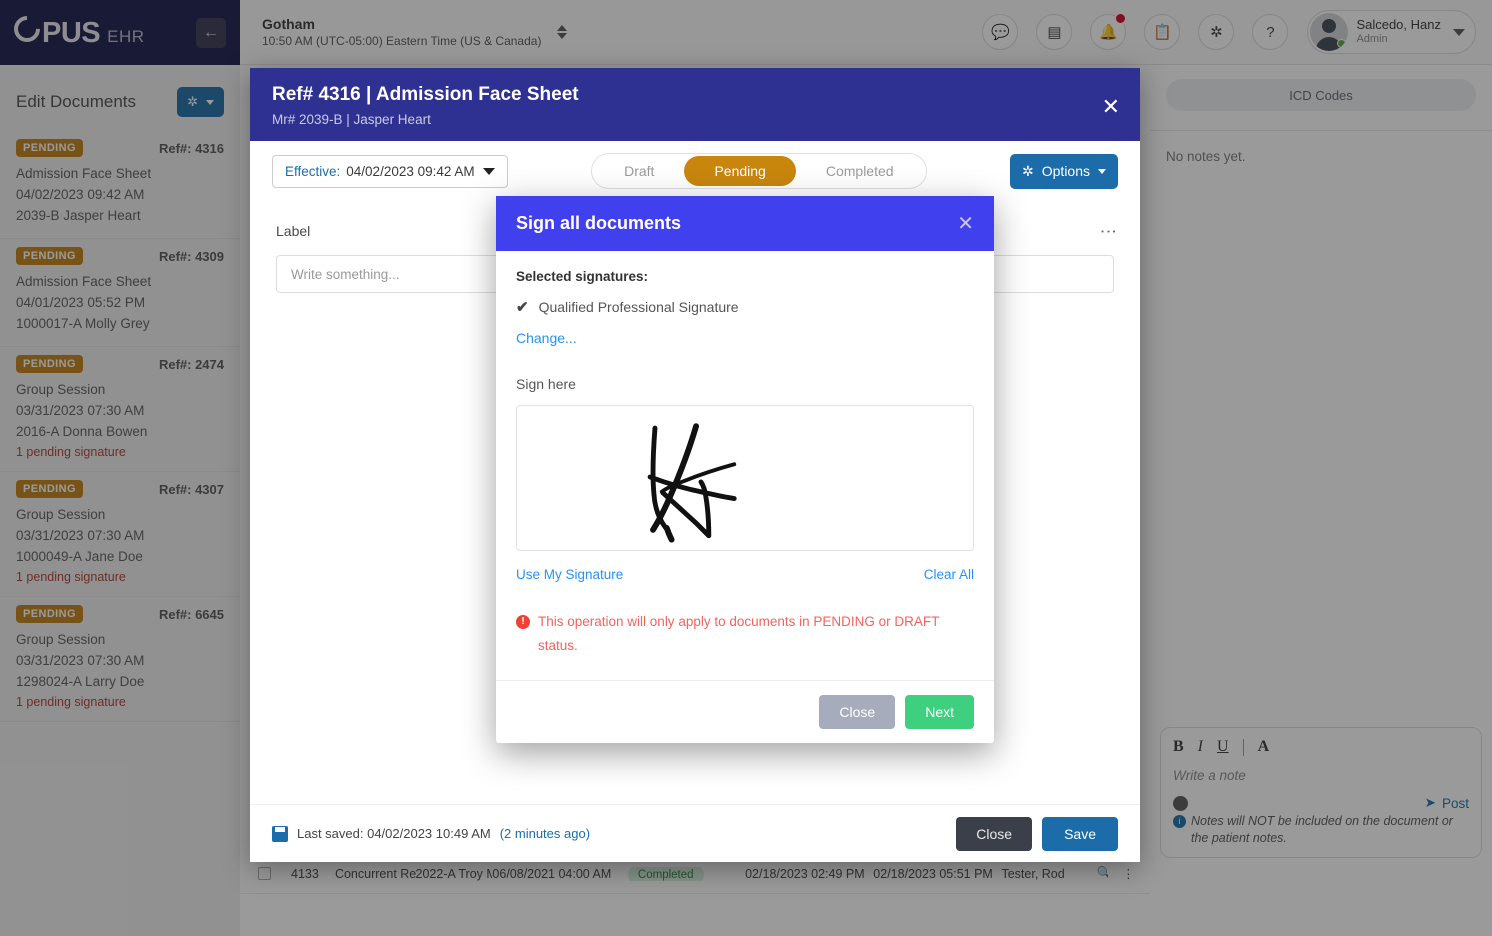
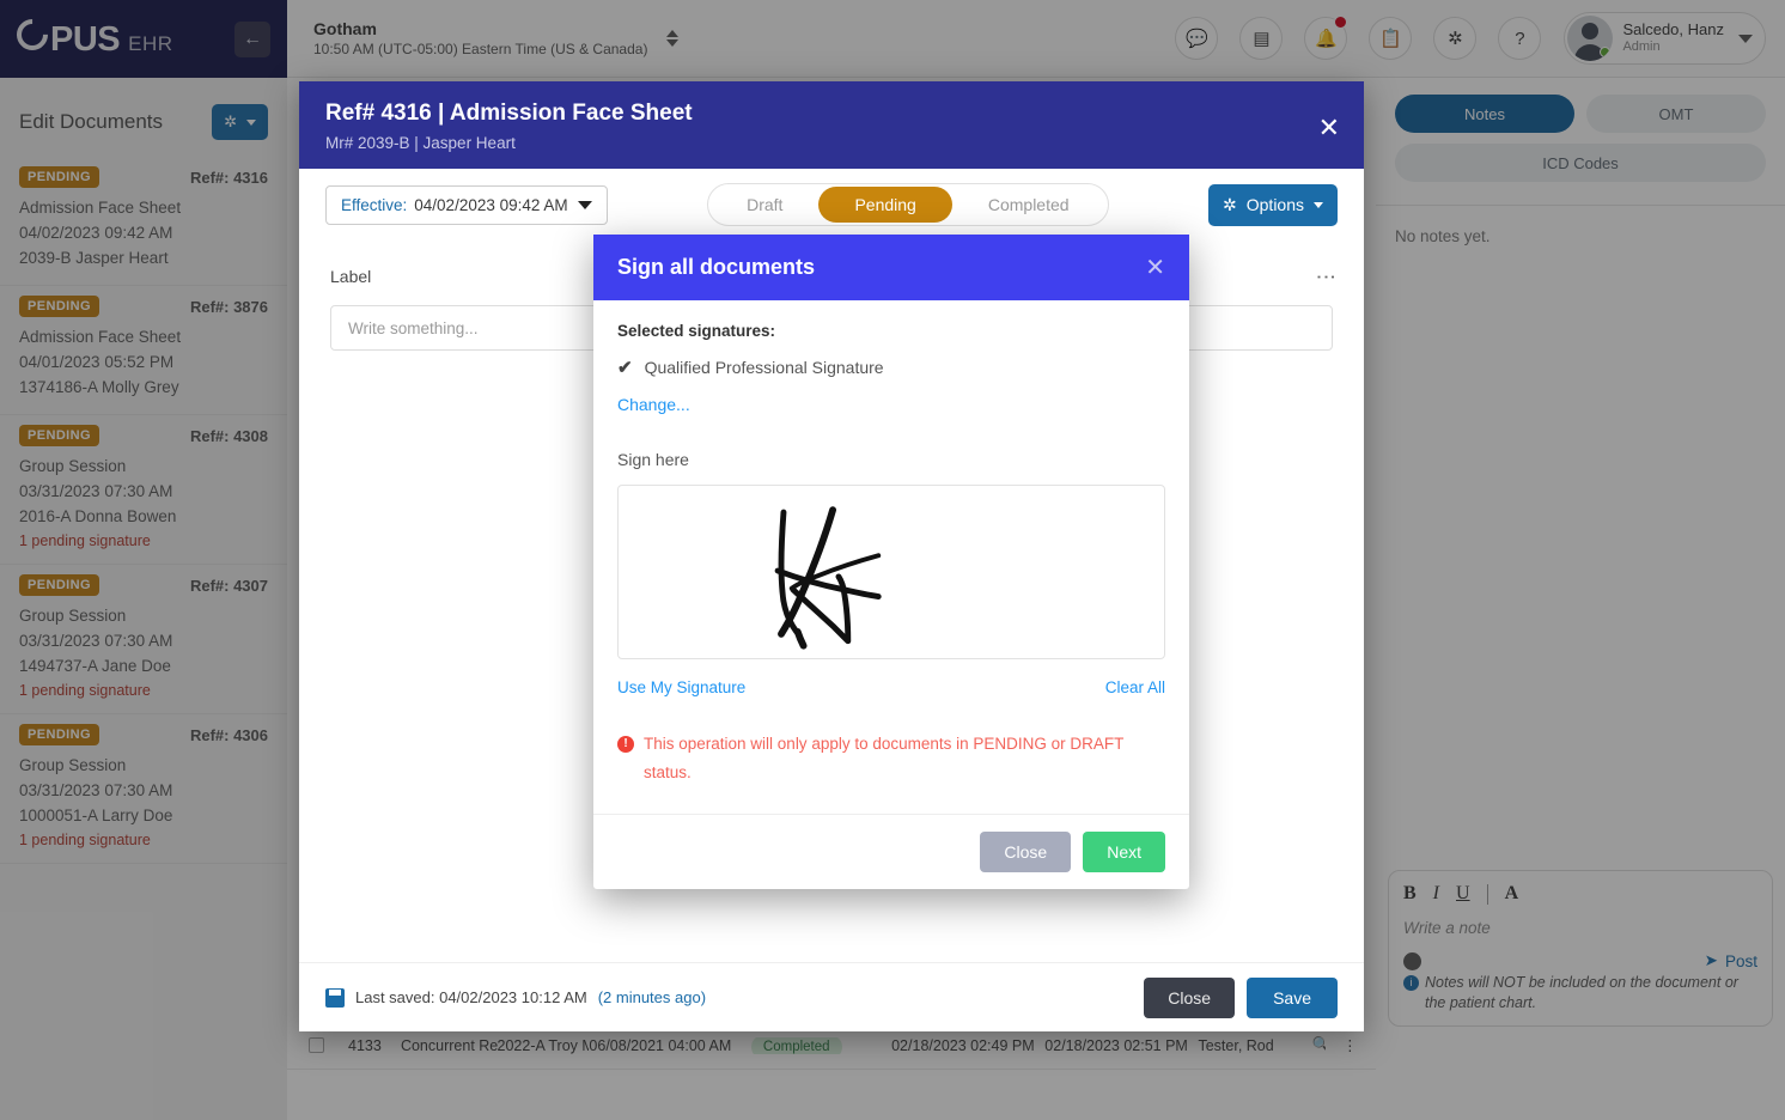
+ Notes
+ OMT
  ICD Codes
  No notes yet.
  B
  I
  U
  A
  Write a note
  ➤
  Post
  i
- Notes will NOT be included on the document or the patient notes.
+ Notes will NOT be included on the document or the patient chart.
  4133
  Concurrent Re
  2022-A Troy M
  06/08/2021 04:00 AM
  Completed
  02/18/2023 02:49 PM
- 02/18/2023 05:51 PM
+ 02/18/2023 02:51 PM
  Tester, Rod
  🔍
  ⋮
  Gotham
  10:50 AM (UTC-05:00) Eastern Time (US & Canada)
  💬
  ▤
  🔔
  📋
  ✲
  ?
  Salcedo, Hanz
  Admin
  PUS
  EHR
  ←
  Edit Documents
  ✲
  PENDING
  Ref#: 4316
  Admission Face Sheet
  04/02/2023 09:42 AM
  2039-B Jasper Heart
  PENDING
- Ref#: 4309
+ Ref#: 3876
  Admission Face Sheet
  04/01/2023 05:52 PM
- 1000017-A Molly Grey
+ 1374186-A Molly Grey
  PENDING
- Ref#: 2474
+ Ref#: 4308
  Group Session
  03/31/2023 07:30 AM
  2016-A Donna Bowen
  1 pending signature
  PENDING
  Ref#: 4307
  Group Session
  03/31/2023 07:30 AM
- 1000049-A Jane Doe
+ 1494737-A Jane Doe
  1 pending signature
  PENDING
- Ref#: 6645
+ Ref#: 4306
  Group Session
  03/31/2023 07:30 AM
- 1298024-A Larry Doe
+ 1000051-A Larry Doe
  1 pending signature
  Ref# 4316 | Admission Face Sheet
  Mr# 2039-B | Jasper Heart
  ✕
  Effective:
  04/02/2023 09:42 AM
  Draft
  Pending
  Completed
  ✲
  Options
  Label
  Write something...
- Last saved: 04/02/2023 10:49 AM
+ Last saved: 04/02/2023 10:12 AM
  (2 minutes ago)
  Close
  Save
  Sign all documents
  ✕
  Selected signatures:
  ✔
  Qualified Professional Signature
  Change...
  Sign here
  Use My Signature
  Clear All
  !
  This operation will only apply to documents in PENDING or DRAFT status.
  Close
  Next
